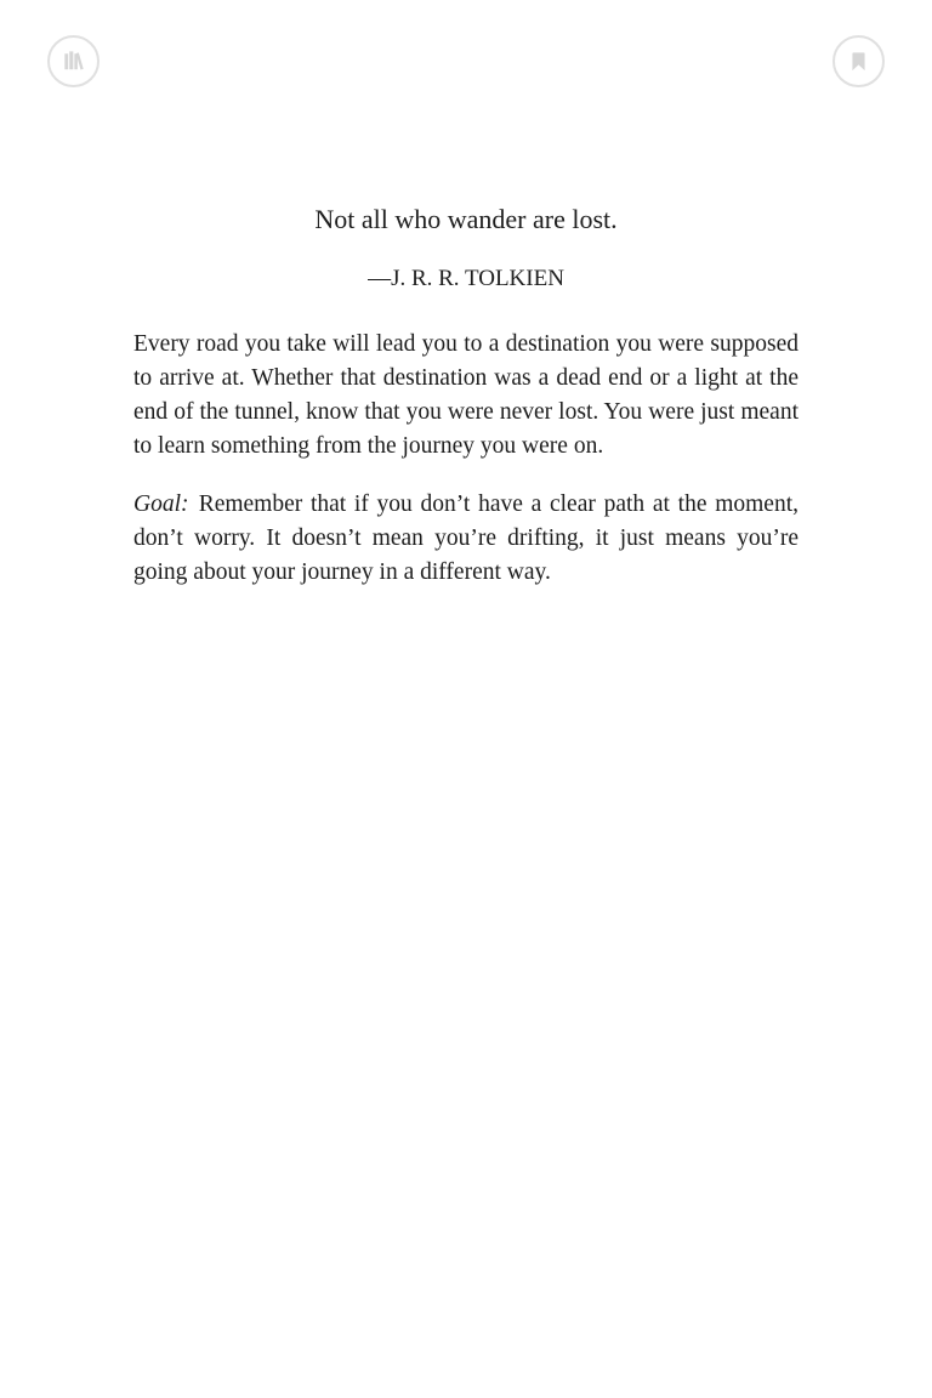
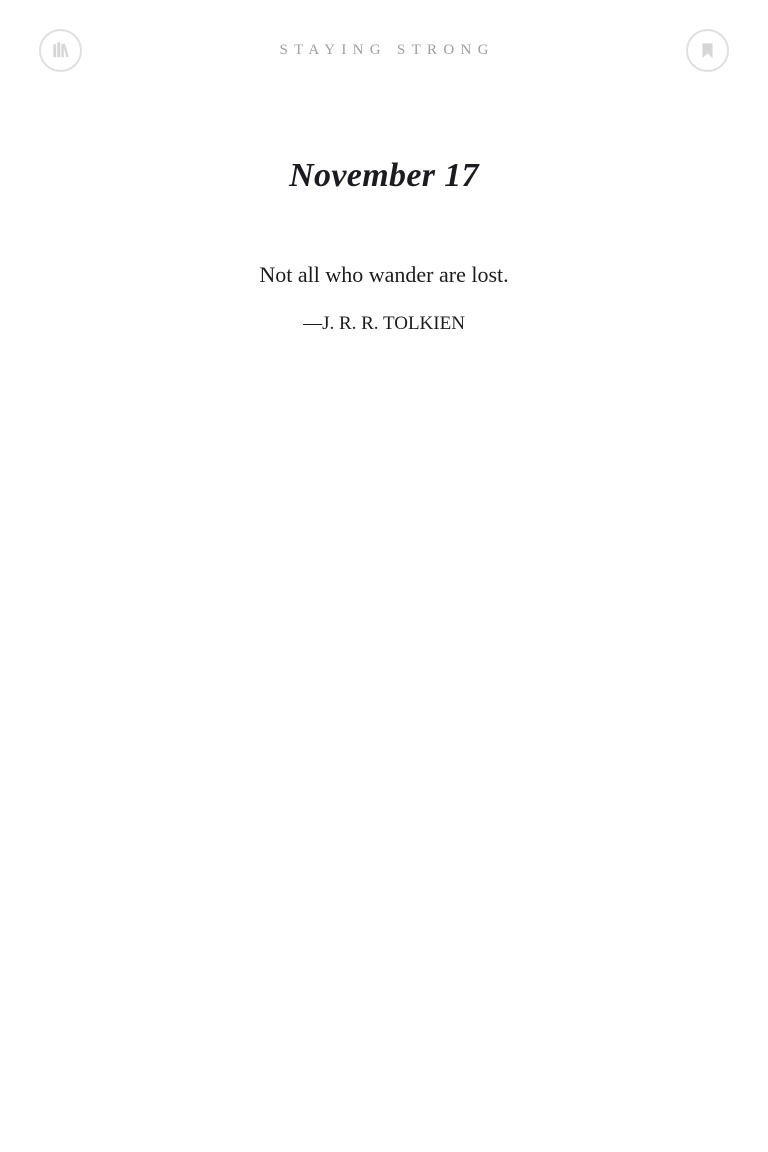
+ STAYING STRONG
+ November 17
  Not all who wander are lost.
  —J. R. R. TOLKIEN
- Every road you take will lead you to a destination you were supposed to arrive at. Whether that destination was a dead end or a light at the end of the tunnel, know that you were never lost. You were just meant to learn something from the journey you were on.
- Goal: Remember that if you don’t have a clear path at the moment, don’t worry. It doesn’t mean you’re drifting, it just means you’re going about your journey in a different way.
